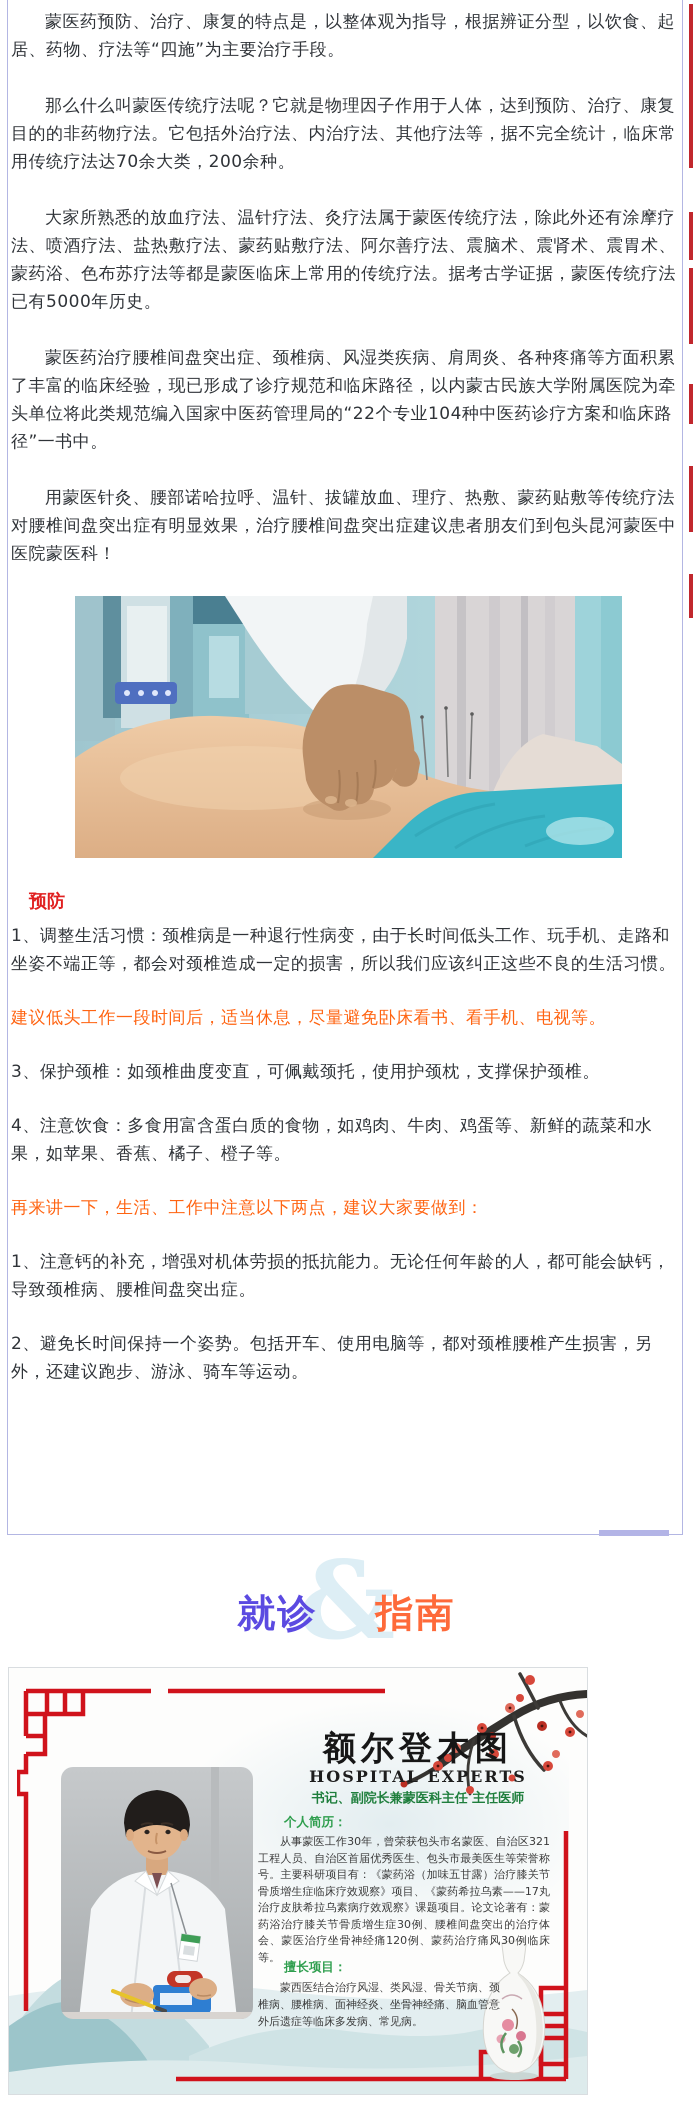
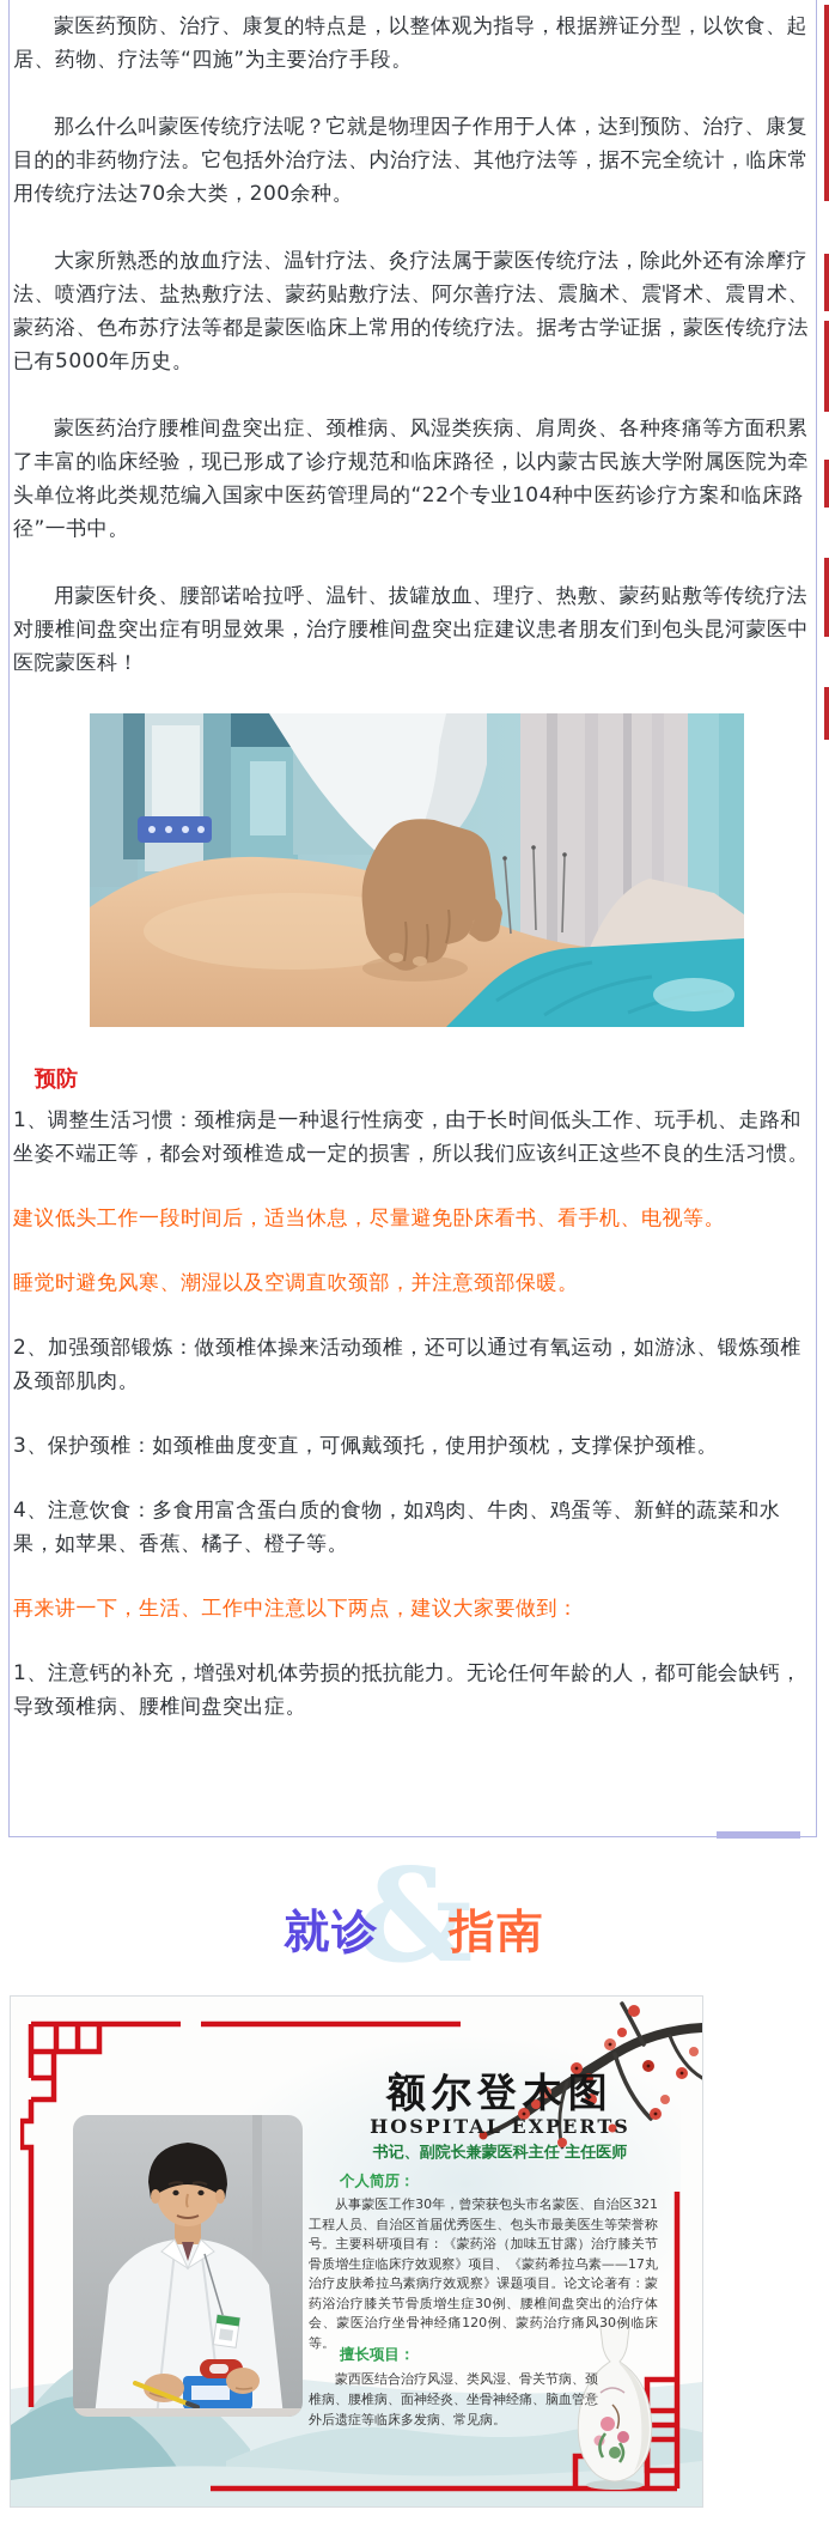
  蒙医药预防、治疗、康复的特点是，以整体观为指导，根据辨证分型，以饮食、起居、药物、疗法等“四施”为主要治疗手段。
  那么什么叫蒙医传统疗法呢？它就是物理因子作用于人体，达到预防、治疗、康复目的的非药物疗法。它包括外治疗法、内治疗法、其他疗法等，据不完全统计，临床常用传统疗法达70余大类，200余种。
  大家所熟悉的放血疗法、温针疗法、灸疗法属于蒙医传统疗法，除此外还有涂摩疗法、喷酒疗法、盐热敷疗法、蒙药贴敷疗法、阿尔善疗法、震脑术、震肾术、震胃术、蒙药浴、色布苏疗法等都是蒙医临床上常用的传统疗法。据考古学证据，蒙医传统疗法已有5000年历史。
  蒙医药治疗腰椎间盘突出症、颈椎病、风湿类疾病、肩周炎、各种疼痛等方面积累了丰富的临床经验，现已形成了诊疗规范和临床路径，以内蒙古民族大学附属医院为牵头单位将此类规范编入国家中医药管理局的“22个专业104种中医药诊疗方案和临床路径”一书中。
  用蒙医针灸、腰部诺哈拉呼、温针、拔罐放血、理疗、热敷、蒙药贴敷等传统疗法对腰椎间盘突出症有明显效果，治疗腰椎间盘突出症建议患者朋友们到包头昆河蒙医中医院蒙医科！
  预防
  1、调整生活习惯：颈椎病是一种退行性病变，由于长时间低头工作、玩手机、走路和坐姿不端正等，都会对颈椎造成一定的损害，所以我们应该纠正这些不良的生活习惯。
  建议低头工作一段时间后，适当休息，尽量避免卧床看书、看手机、电视等。
+ 睡觉时避免风寒、潮湿以及空调直吹颈部，并注意颈部保暖。
+ 2、加强颈部锻炼：做颈椎体操来活动颈椎，还可以通过有氧运动，如游泳、锻炼颈椎及颈部肌肉。
  3、保护颈椎：如颈椎曲度变直，可佩戴颈托，使用护颈枕，支撑保护颈椎。
  4、注意饮食：多食用富含蛋白质的食物，如鸡肉、牛肉、鸡蛋等、新鲜的蔬菜和水果，如苹果、香蕉、橘子、橙子等。
  再来讲一下，生活、工作中注意以下两点，建议大家要做到：
  1、注意钙的补充，增强对机体劳损的抵抗能力。无论任何年龄的人，都可能会缺钙，导致颈椎病、腰椎间盘突出症。
- 2、避免长时间保持一个姿势。包括开车、使用电脑等，都对颈椎腰椎产生损害，另外，还建议跑步、游泳、骑车等运动。
  &
  就诊
  指南
  额尔登木图
  HOSPITAL EXPERTS
  书记、副院长兼蒙医科主任 主任医师
  个人简历：
  从事蒙医工作30年，曾荣获包头市名蒙医、自治区321工程人员、自治区首届优秀医生、包头市最美医生等荣誉称号。主要科研项目有：《蒙药浴（加味五甘露）治疗膝关节骨质增生症临床疗效观察》项目、《蒙药希拉乌素——17丸治疗皮肤希拉乌素病疗效观察》课题项目。论文论著有：蒙药浴治疗膝关节骨质增生症30例、腰椎间盘突出的治疗体会、蒙医治疗坐骨神经痛120例、蒙药治疗痛风30例临床等。
  擅长项目：
  蒙西医结合治疗风湿、类风湿、骨关节病、颈椎病、腰椎病、面神经炎、坐骨神经痛、脑血管意外后遗症等临床多发病、常见病。
